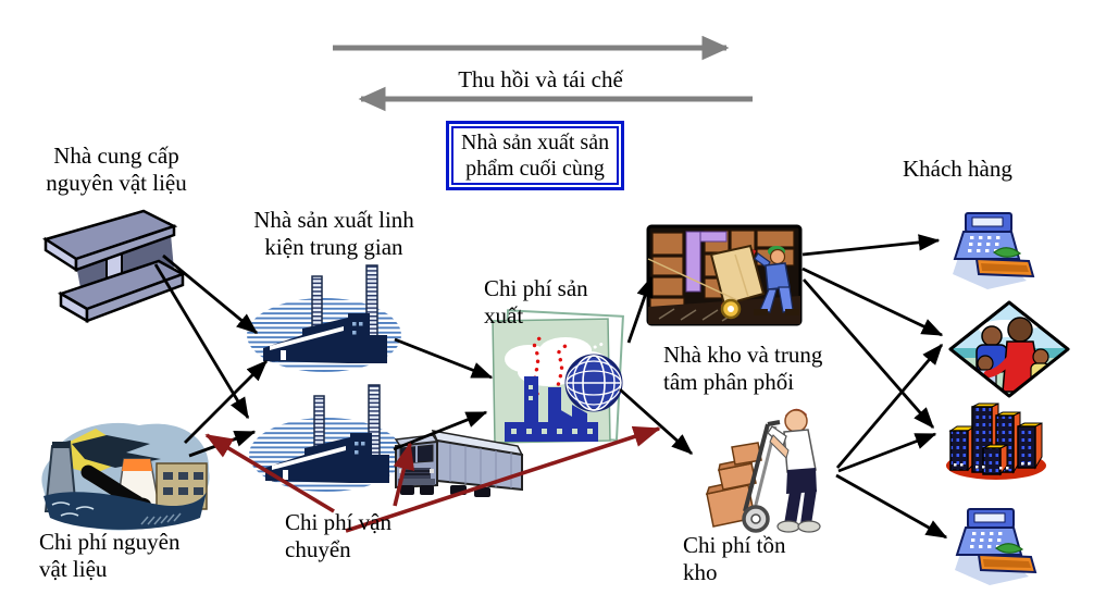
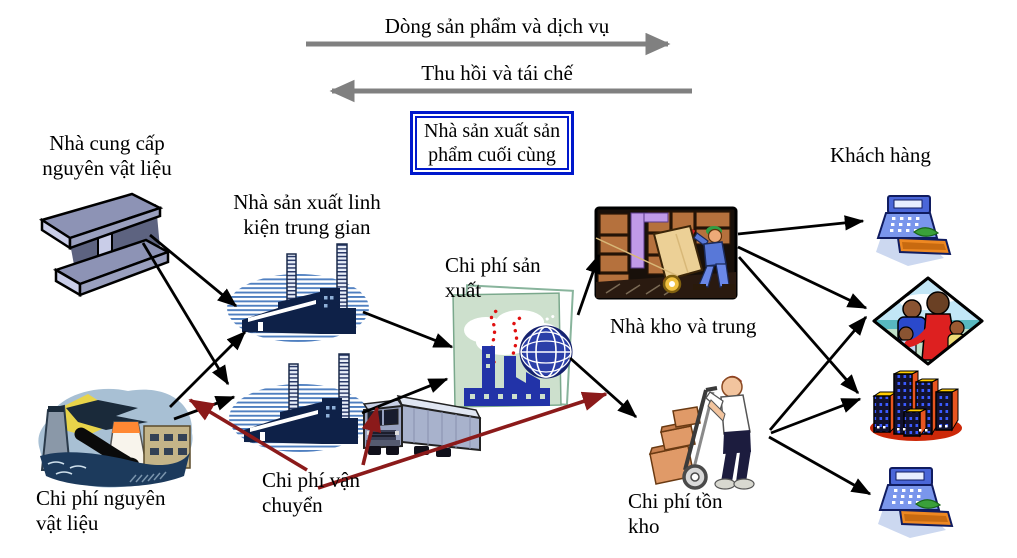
+ Dòng sản phẩm và dịch vụ
  Thu hồi và tái chế
  Nhà sản xuất sản
  phẩm cuối cùng
  Nhà cung cấp
  nguyên vật liệu
  Nhà sản xuất linh
  kiện trung gian
  Chi phí sản
  xuất
  Nhà kho và trung
- tâm phân phối
  Khách hàng
  Chi phí nguyên
  vật liệu
  Chi phí vận
  chuyển
  Chi phí tồn
  kho
